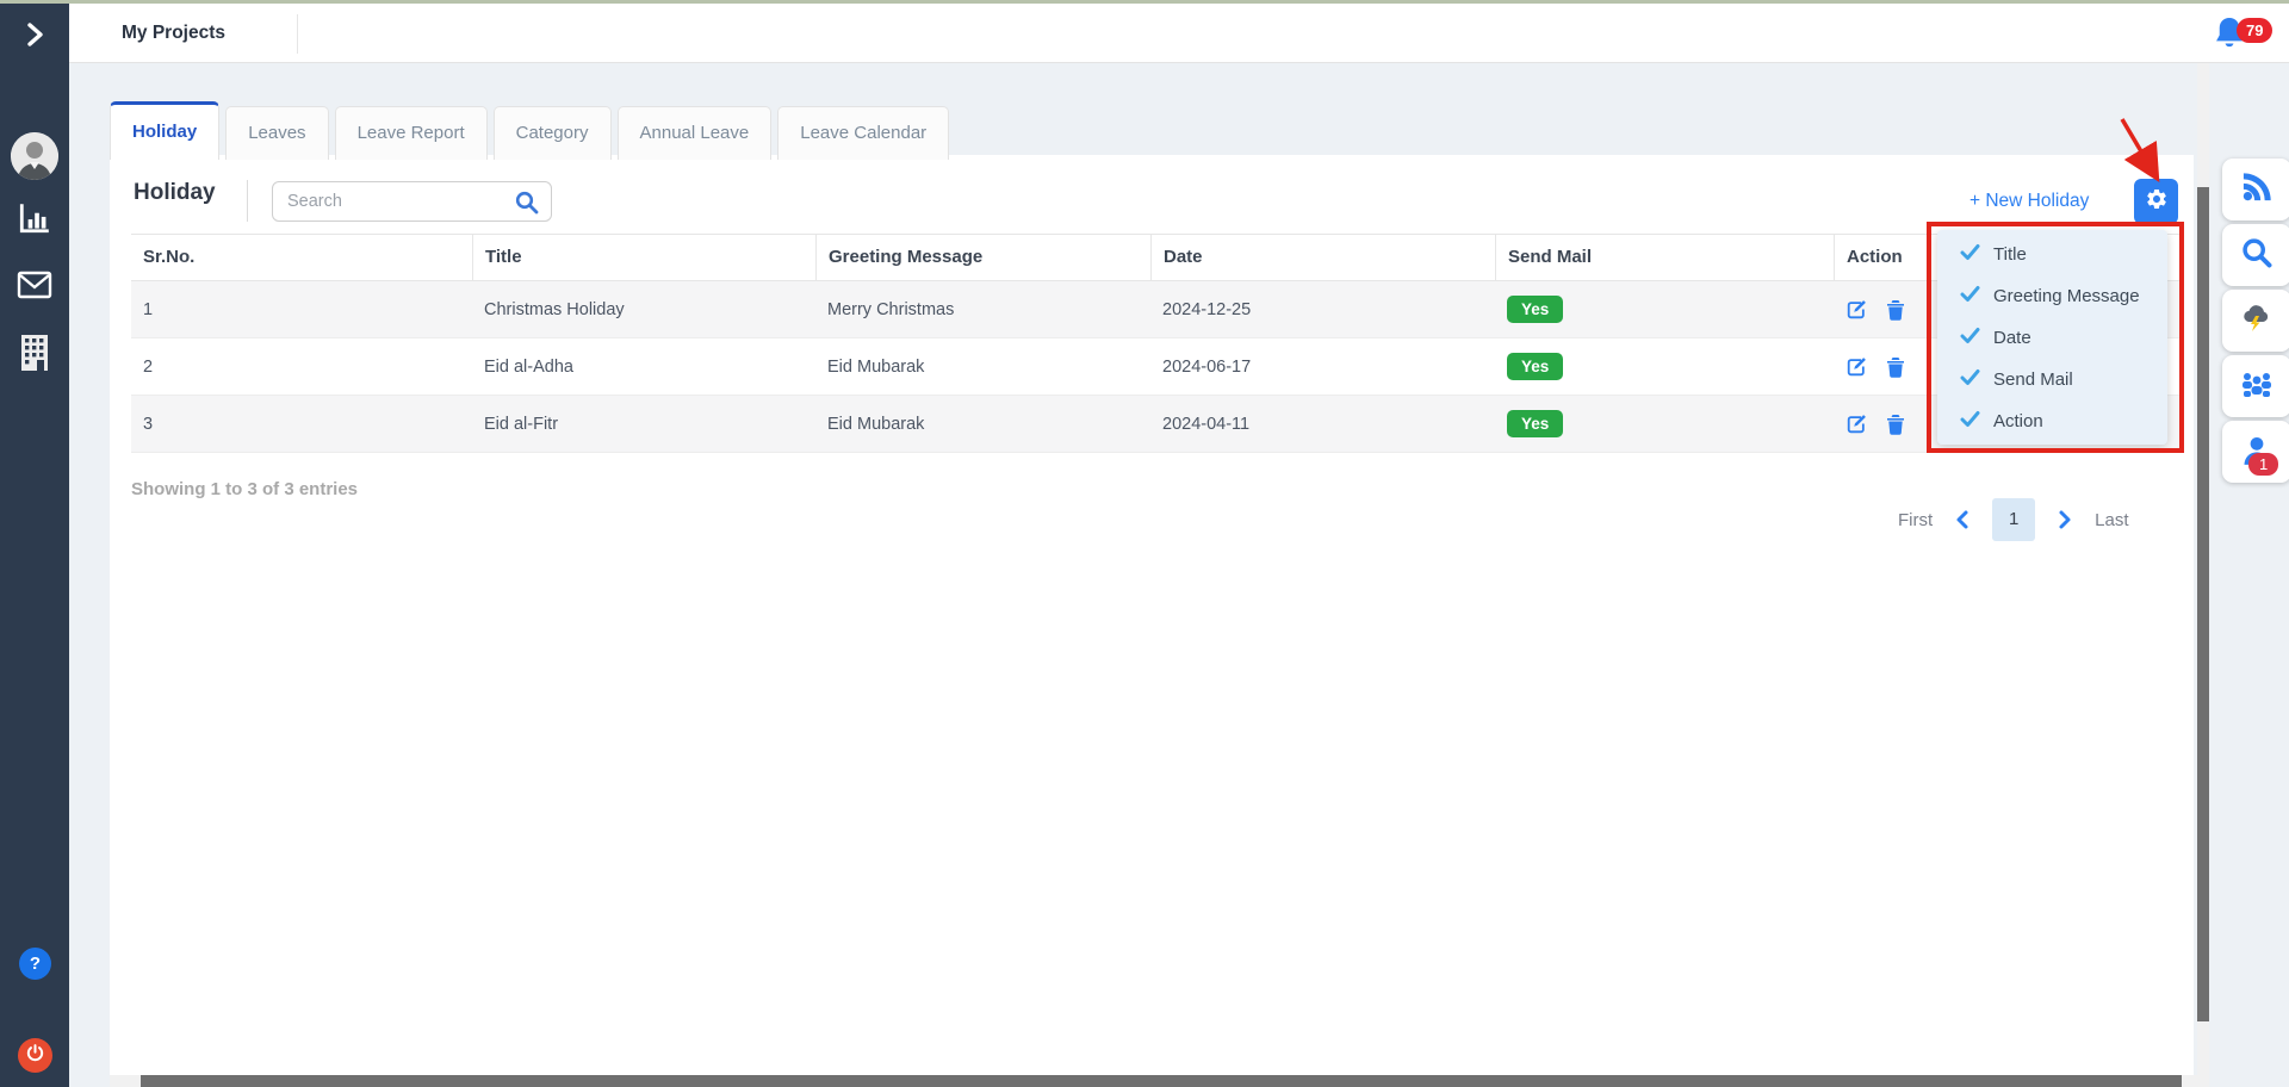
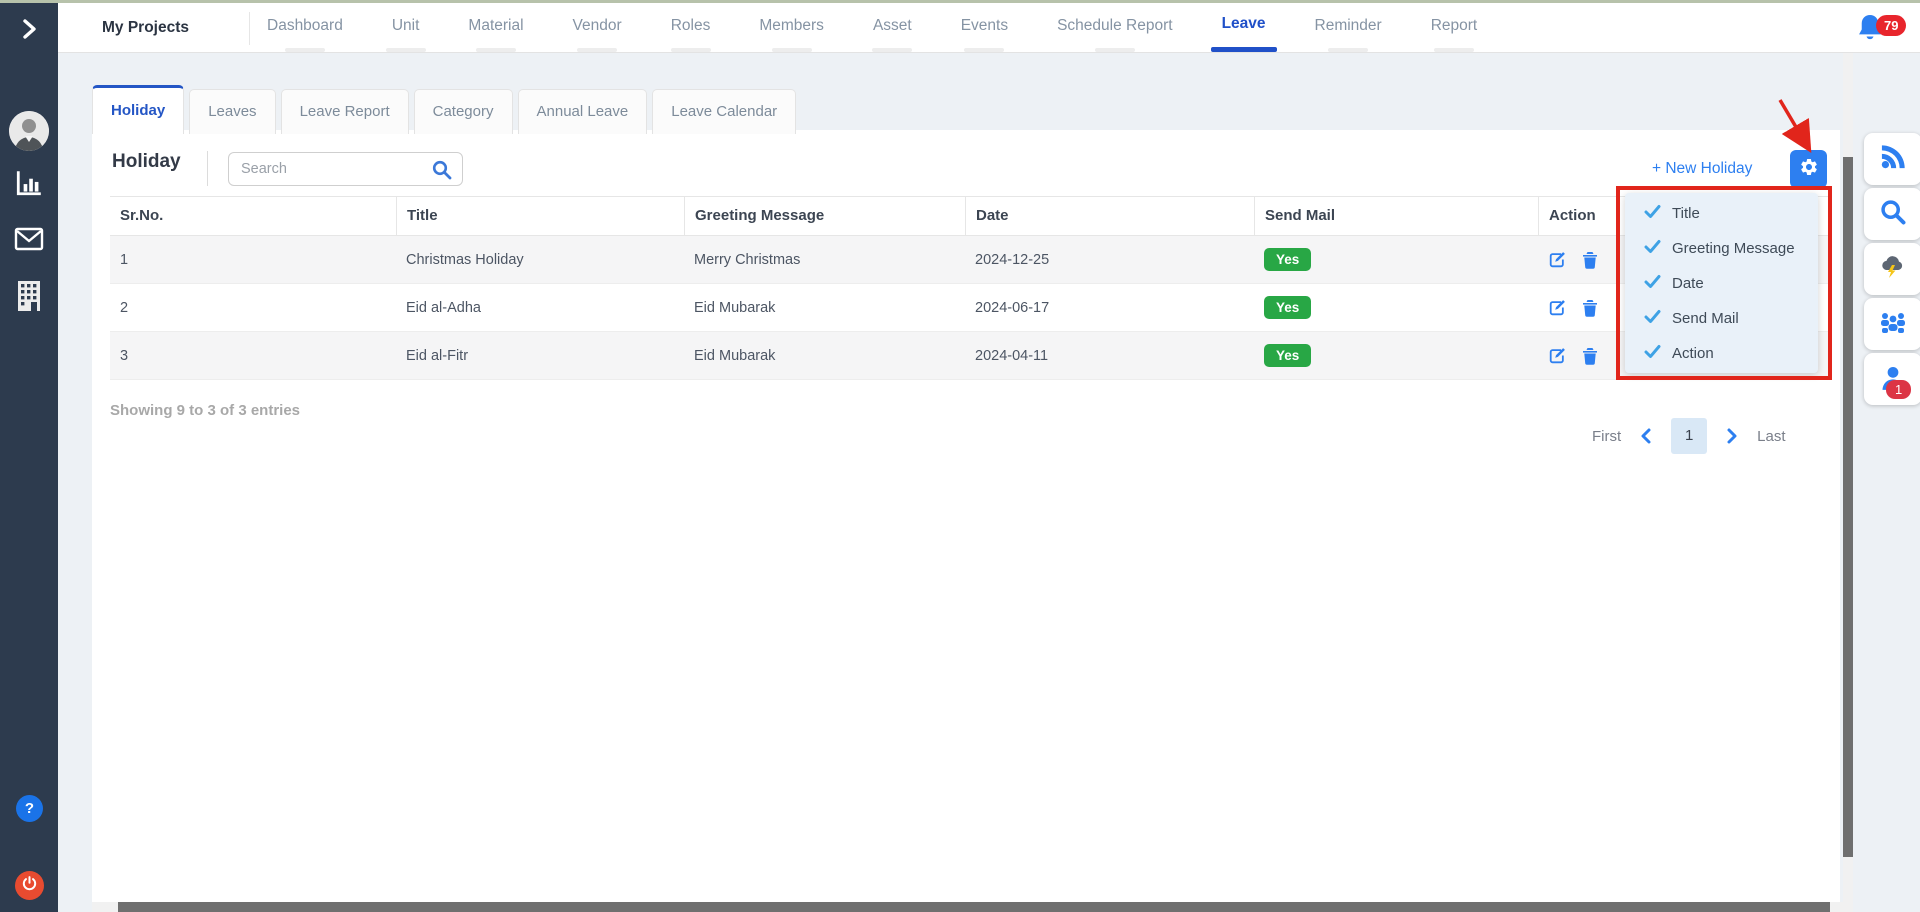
  ?
  My Projects
+ Dashboard
+ Unit
+ Material
+ Vendor
+ Roles
+ Members
+ Asset
+ Events
+ Schedule Report
+ Leave
+ Reminder
+ Report
  79
  Holiday
  Leaves
  Leave Report
  Category
  Annual Leave
  Leave Calendar
  Holiday
  Search
  + New Holiday
  Sr.No.
  Title
  Greeting Message
  Date
  Send Mail
  Action
  1
  Christmas Holiday
  Merry Christmas
  2024-12-25
  Yes
  2
  Eid al-Adha
  Eid Mubarak
  2024-06-17
  Yes
  3
  Eid al-Fitr
  Eid Mubarak
  2024-04-11
  Yes
- Showing 1 to 3 of 3 entries
+ Showing 9 to 3 of 3 entries
  First
  1
  Last
  Title
  Greeting Message
  Date
  Send Mail
  Action
  1
